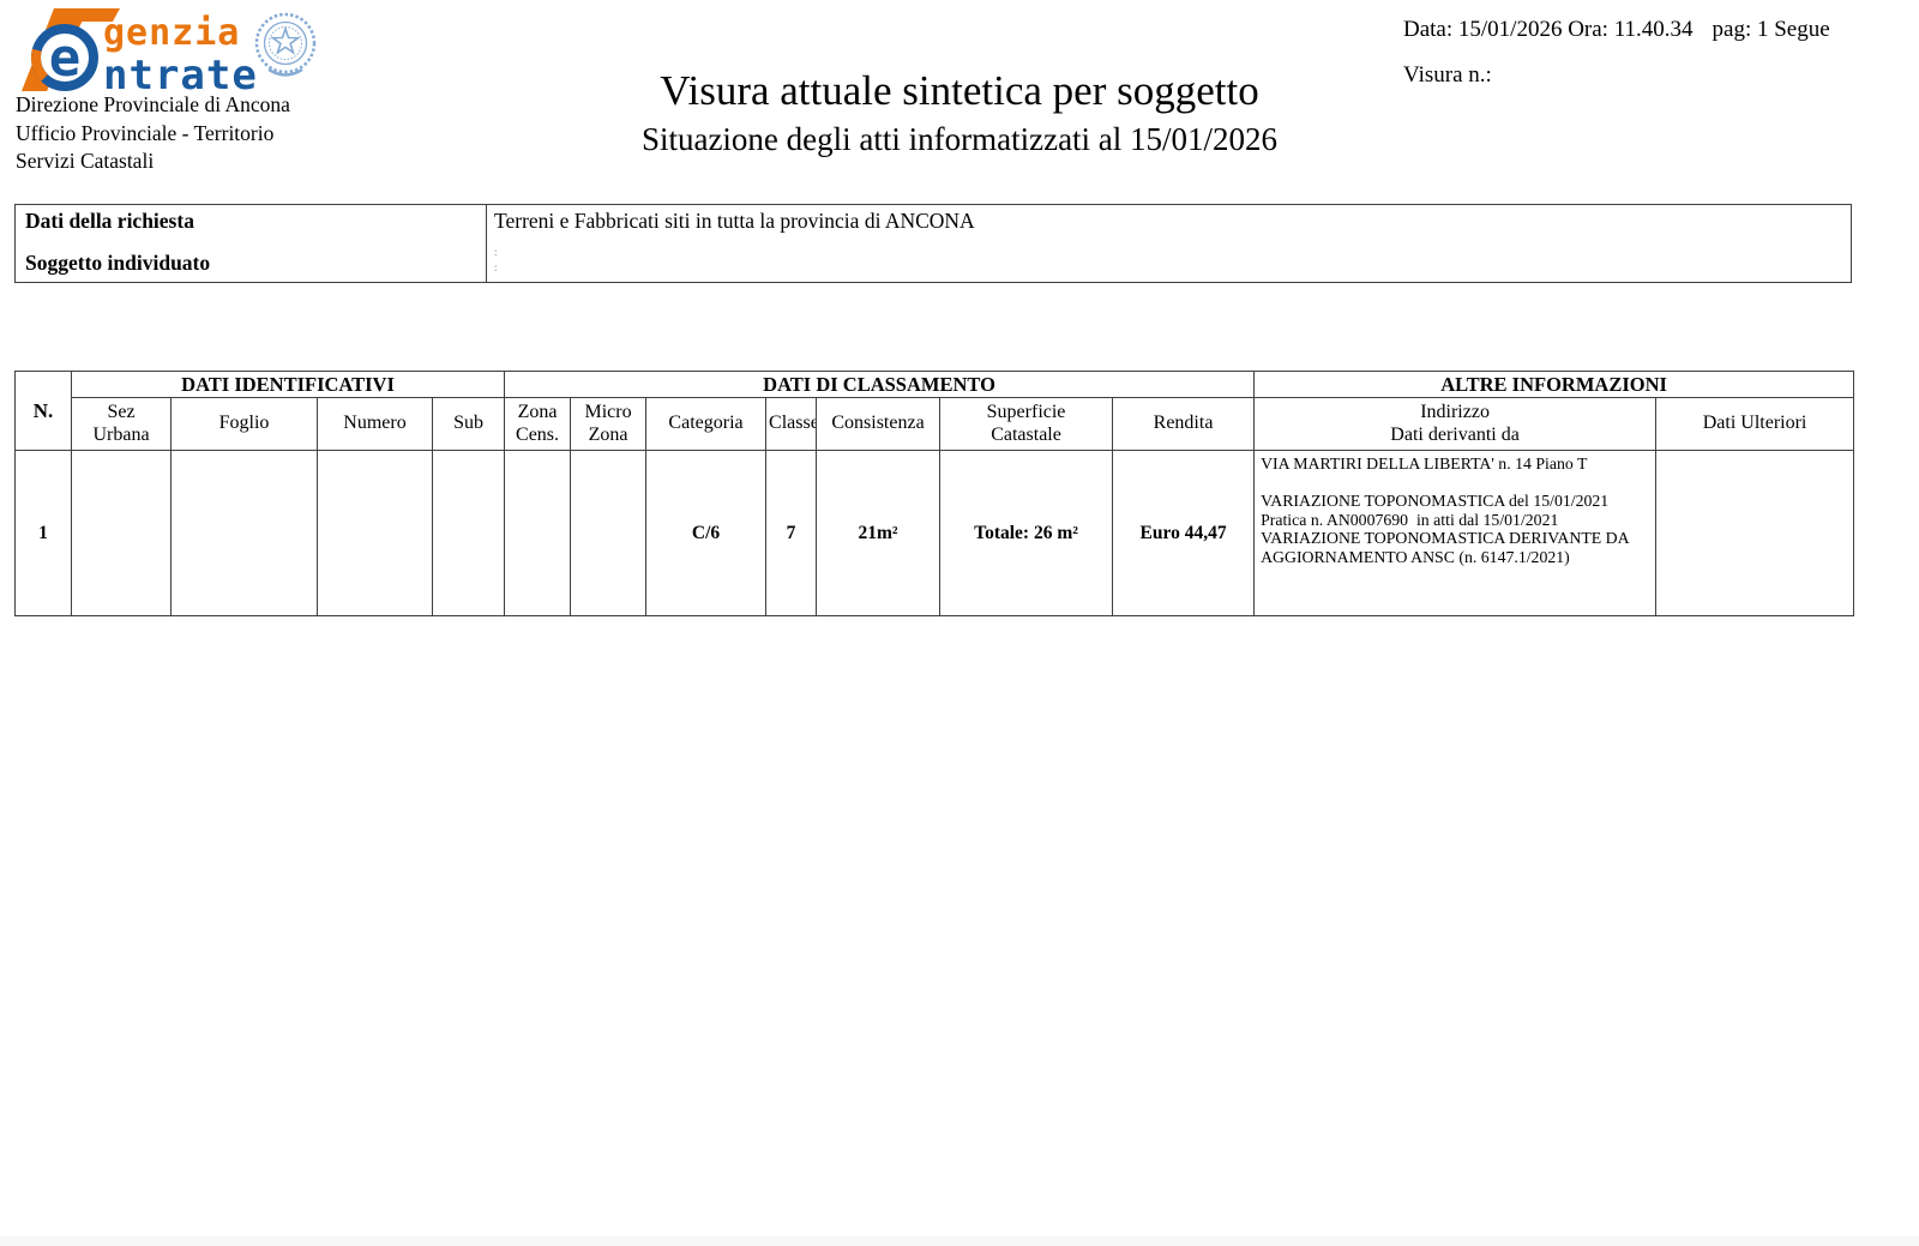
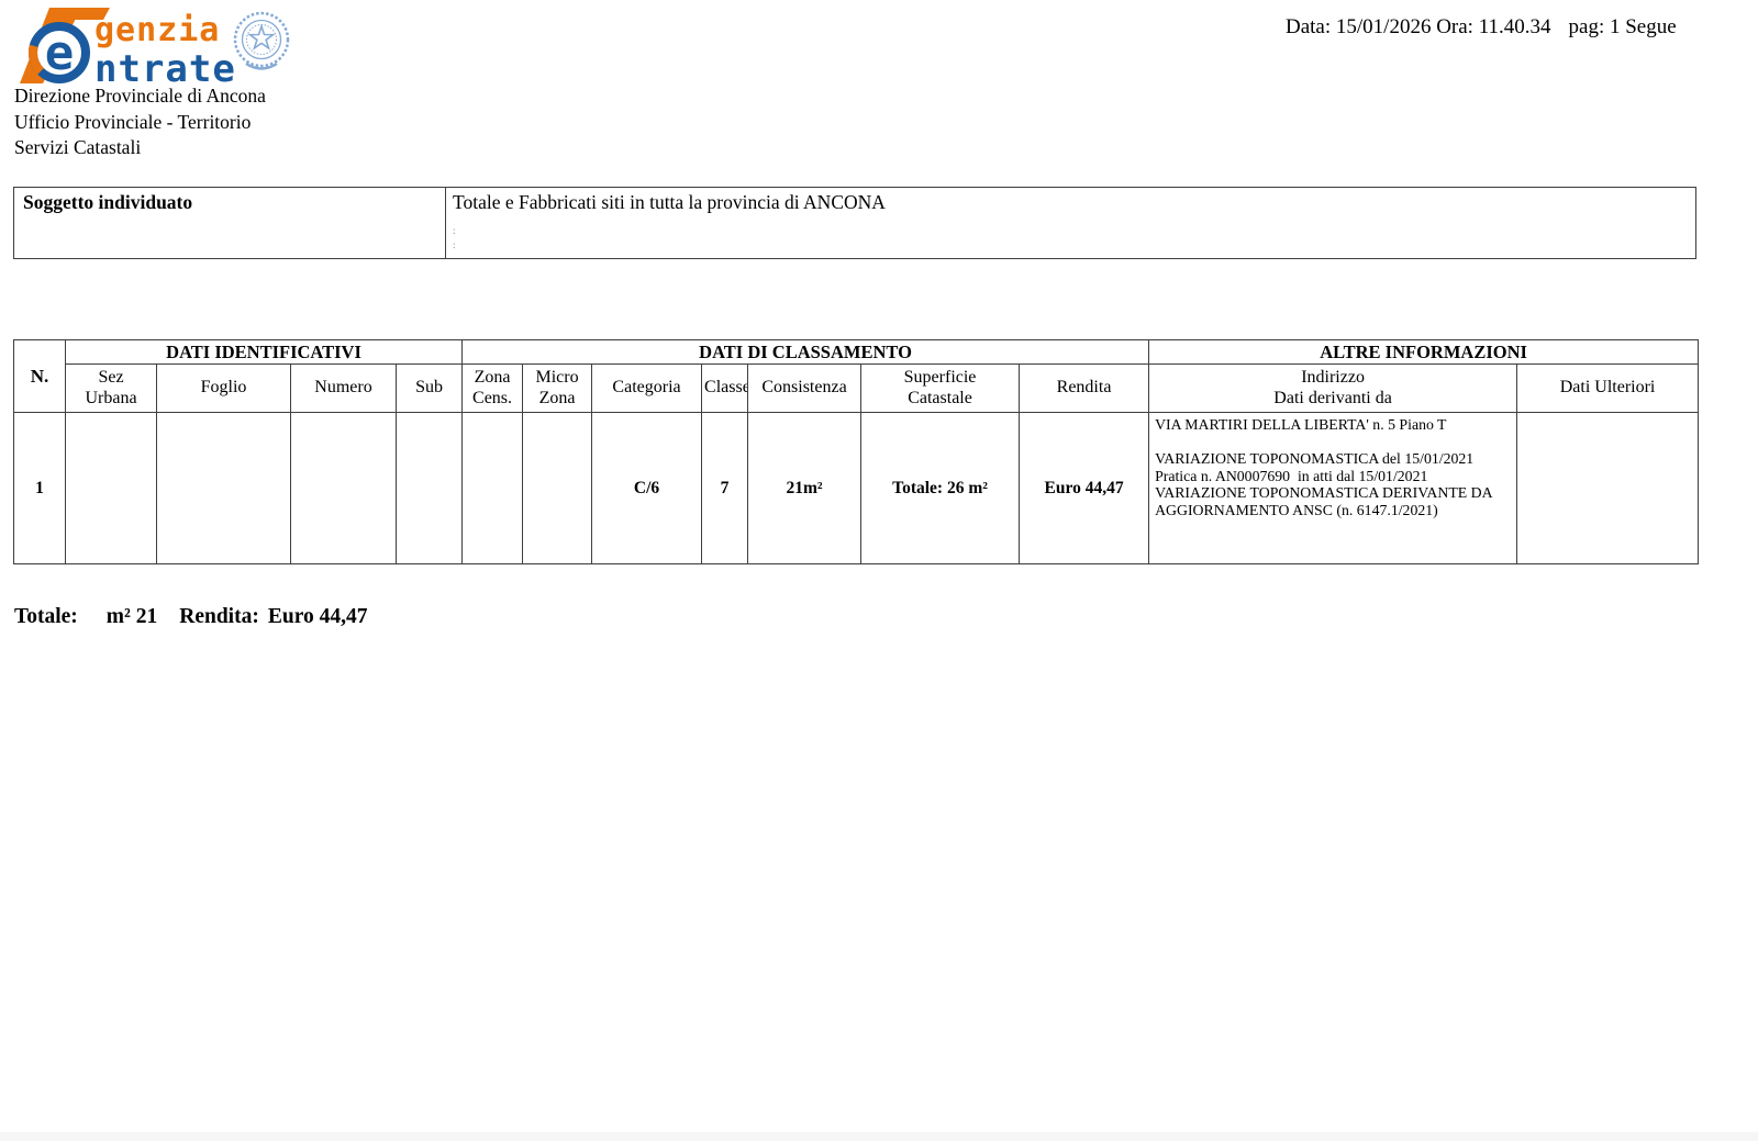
  e
  genzia
  ntrate
  Direzione Provinciale di Ancona
  Ufficio Provinciale - Territorio
  Servizi Catastali
- Visura attuale sintetica per soggetto
- Situazione degli atti informatizzati al 15/01/2026
  Data: 15/01/2026 Ora: 11.40.34 pag: 1 Segue
- Visura n.:
- Dati della richiesta
  Soggetto individuato
- Terreni e Fabbricati siti in tutta la provincia di ANCONA
+ Totale e Fabbricati siti in tutta la provincia di ANCONA
  :
  :
  N.	DATI IDENTIFICATIVI	DATI DI CLASSAMENTO	ALTRE INFORMAZIONI
  Sez Urbana	Foglio	Numero	Sub	Zona Cens.	Micro Zona	Categoria	Classe	Consistenza	Superficie Catastale	Rendita	Indirizzo Dati derivanti da	Dati Ulteriori
- 1							C/6	7	21m²	Totale: 26 m²	Euro 44,47	VIA MARTIRI DELLA LIBERTA' n. 14 Piano T VARIAZIONE TOPONOMASTICA del 15/01/2021 Pratica n. AN0007690 in atti dal 15/01/2021 VARIAZIONE TOPONOMASTICA DERIVANTE DA AGGIORNAMENTO ANSC (n. 6147.1/2021)
+ 1							C/6	7	21m²	Totale: 26 m²	Euro 44,47	VIA MARTIRI DELLA LIBERTA' n. 5 Piano T VARIAZIONE TOPONOMASTICA del 15/01/2021 Pratica n. AN0007690 in atti dal 15/01/2021 VARIAZIONE TOPONOMASTICA DERIVANTE DA AGGIORNAMENTO ANSC (n. 6147.1/2021)
+ Totale: m² 21 Rendita: Euro 44,47
